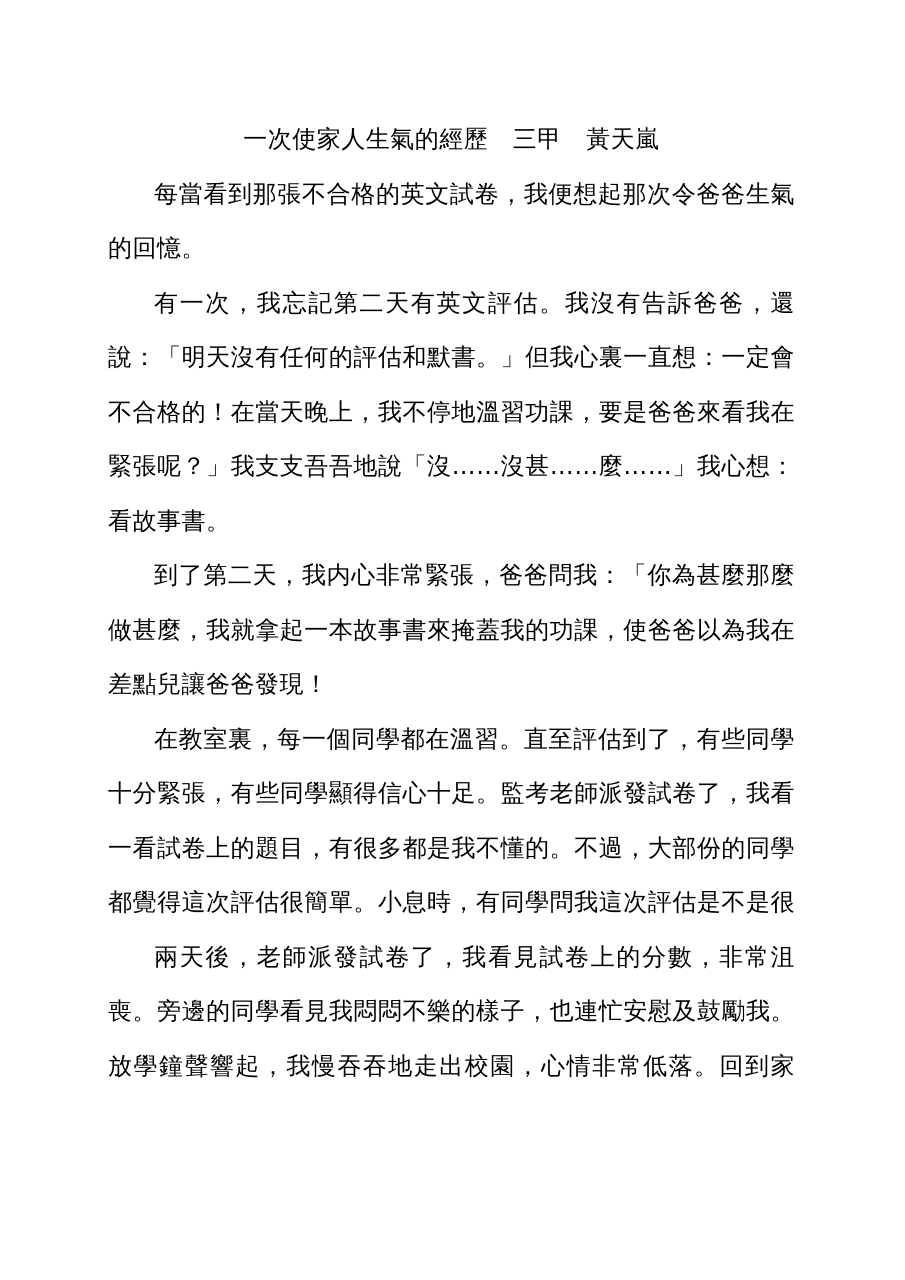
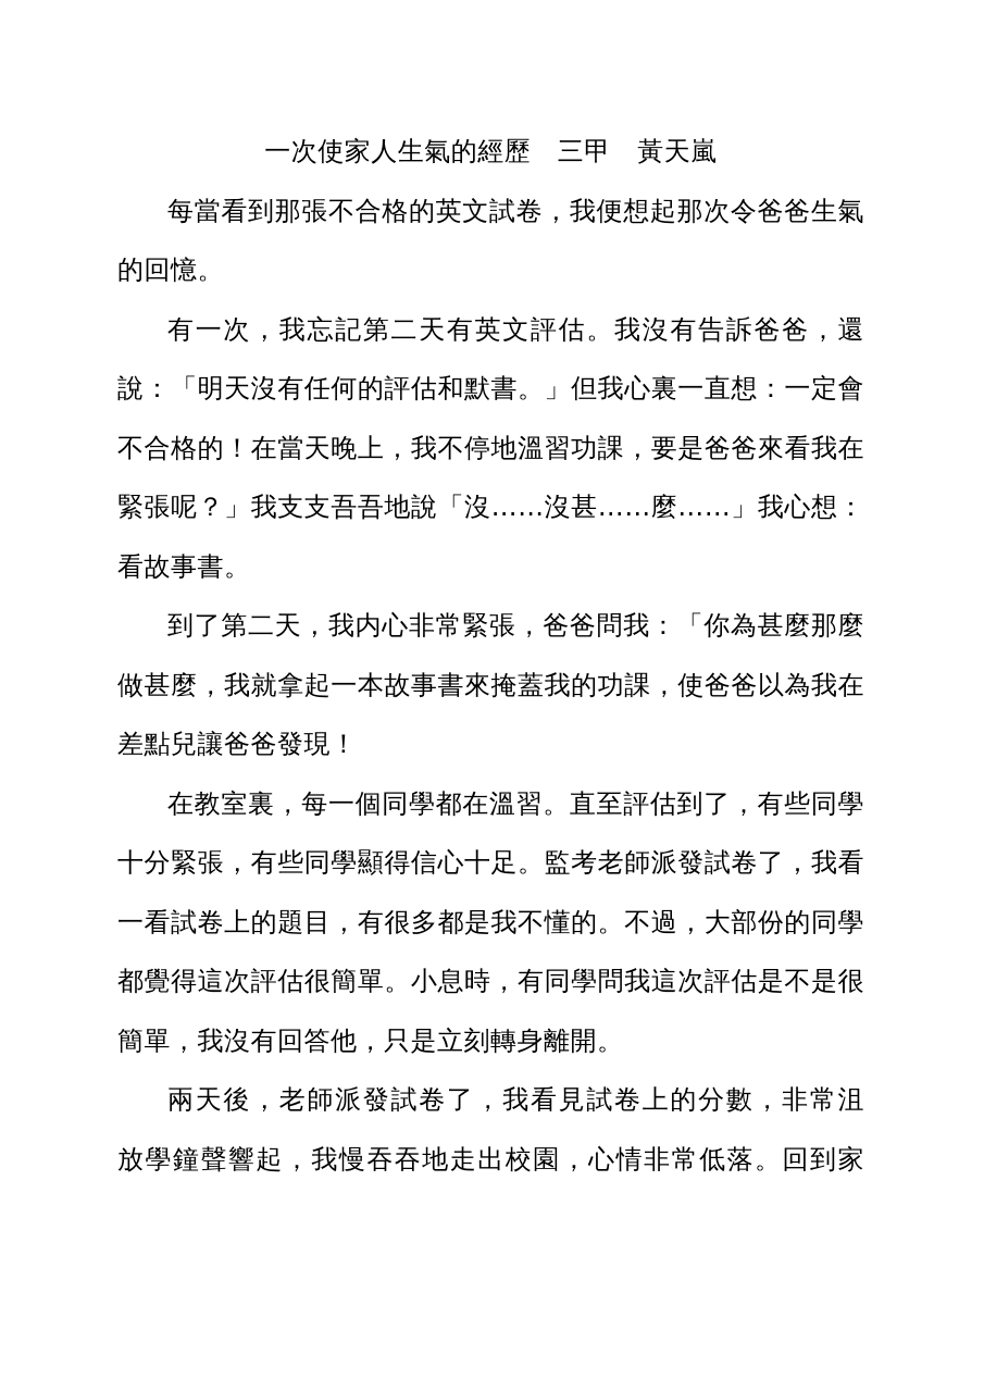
  一次使家人生氣的經歷 三甲 黃天嵐
  每當看到那張不合格的英文試卷，我便想起那次令爸爸生氣
  的回憶。
  有一次，我忘記第二天有英文評估。我沒有告訴爸爸，還
  說：「明天沒有任何的評估和默書。」但我心裏一直想：一定會
  不合格的！在當天晚上，我不停地溫習功課，要是爸爸來看我在
  緊張呢？」我支支吾吾地說「沒……沒甚……麼……」我心想：
  看故事書。
  到了第二天，我内心非常緊張，爸爸問我：「你為甚麼那麼
  做甚麼，我就拿起一本故事書來掩蓋我的功課，使爸爸以為我在
  差點兒讓爸爸發現！
  在教室裏，每一個同學都在溫習。直至評估到了，有些同學
  十分緊張，有些同學顯得信心十足。監考老師派發試卷了，我看
  一看試卷上的題目，有很多都是我不懂的。不過，大部份的同學
  都覺得這次評估很簡單。小息時，有同學問我這次評估是不是很
+ 簡單，我沒有回答他，只是立刻轉身離開。
  兩天後，老師派發試卷了，我看見試卷上的分數，非常沮
- 喪。旁邊的同學看見我悶悶不樂的樣子，也連忙安慰及鼓勵我。
  放學鐘聲響起，我慢吞吞地走出校園，心情非常低落。回到家
